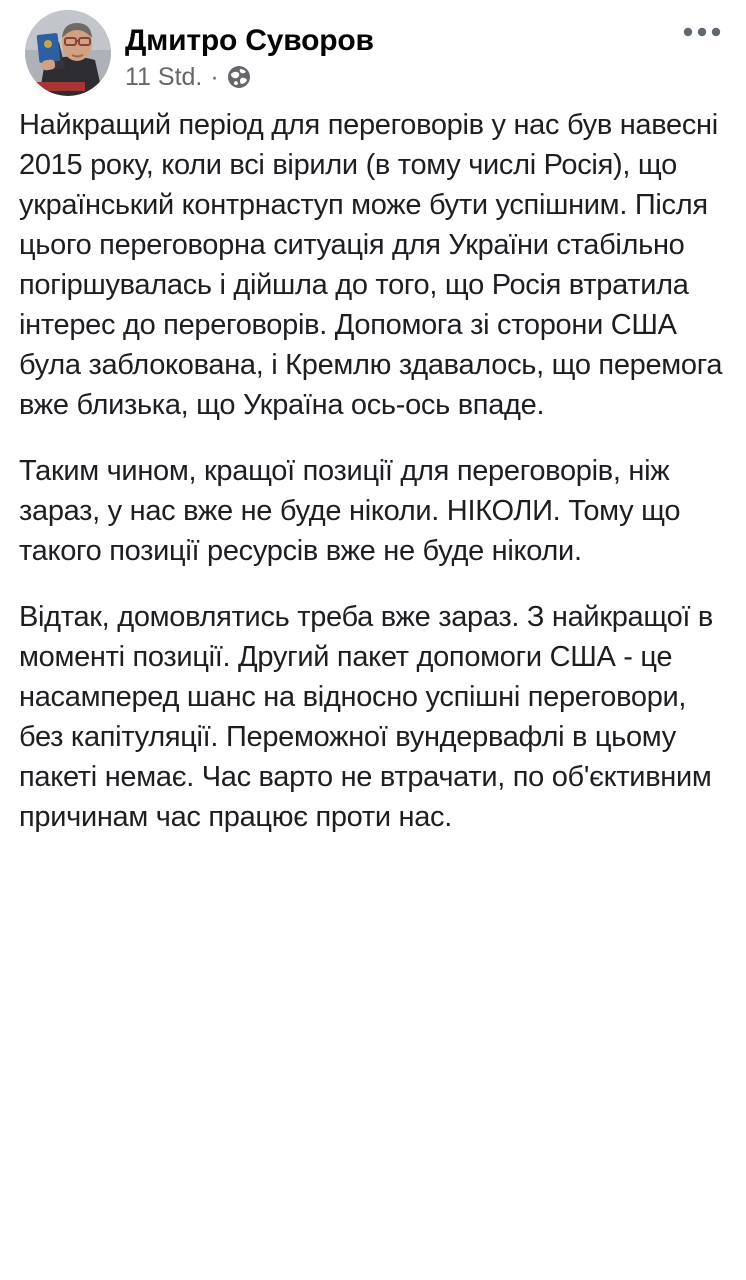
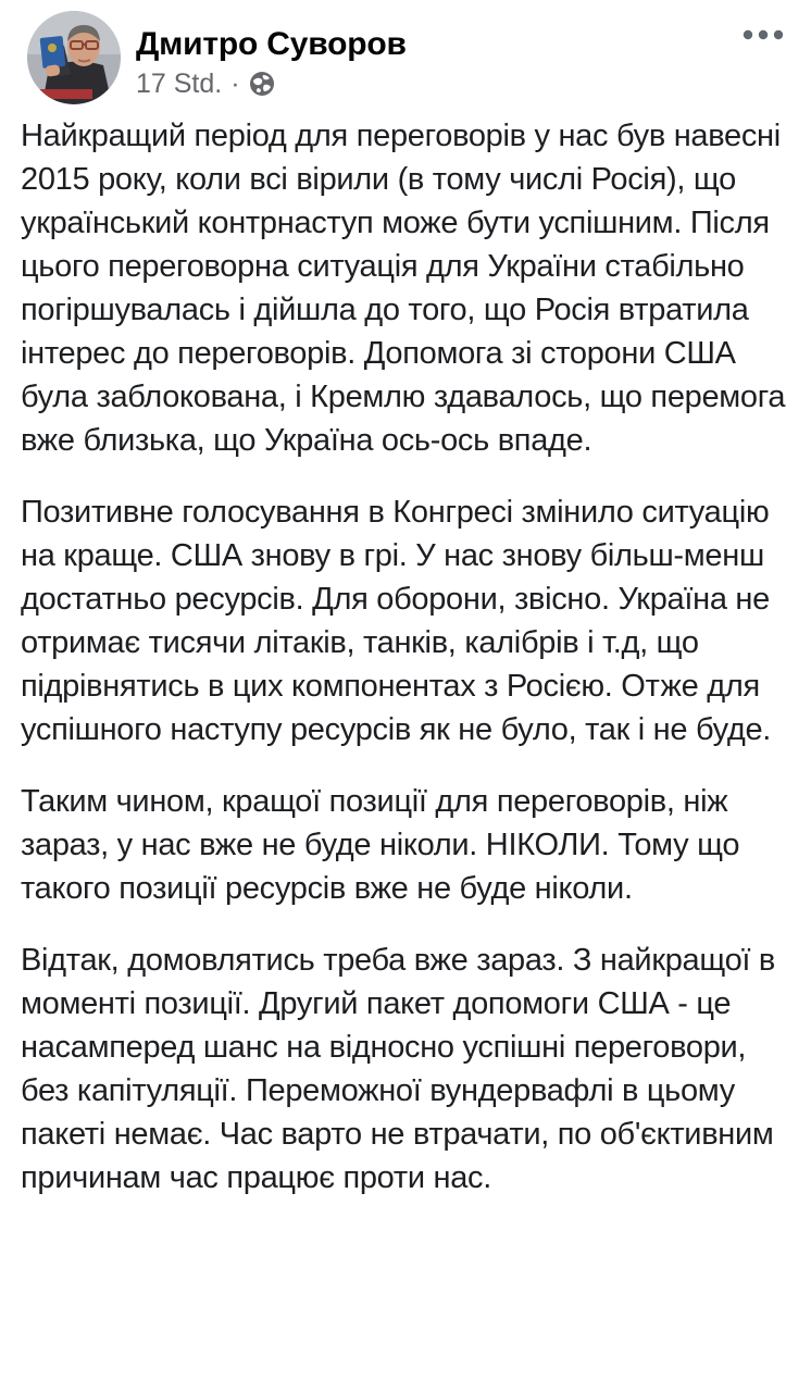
  Дмитро Суворов
- 11 Std.
+ 17 Std.
  ·
  Найкращий період для переговорів у нас був навесні 2015 року, коли всі вірили (в тому числі Росія), що український контрнаступ може бути успішним. Після цього переговорна ситуація для України стабільно погіршувалась і дійшла до того, що Росія втратила інтерес до переговорів. Допомога зі сторони США була заблокована, і Кремлю здавалось, що перемога вже близька, що Україна ось-ось впаде.
+ Позитивне голосування в Конгресі змінило ситуацію на краще. США знову в грі. У нас знову більш-менш достатньо ресурсів. Для оборони, звісно. Україна не отримає тисячи літаків, танків, калібрів і т.д, що підрівнятись в цих компонентах з Росією. Отже для успішного наступу ресурсів як не було, так і не буде.
  Таким чином, кращої позиції для переговорів, ніж зараз, у нас вже не буде ніколи. НІКОЛИ. Тому що такого позиції ресурсів вже не буде ніколи.
  Відтак, домовлятись треба вже зараз. З найкращої в моменті позиції. Другий пакет допомоги США - це насамперед шанс на відносно успішні переговори, без капітуляції. Переможної вундервафлі в цьому пакеті немає. Час варто не втрачати, по об'єктивним причинам час працює проти нас.
